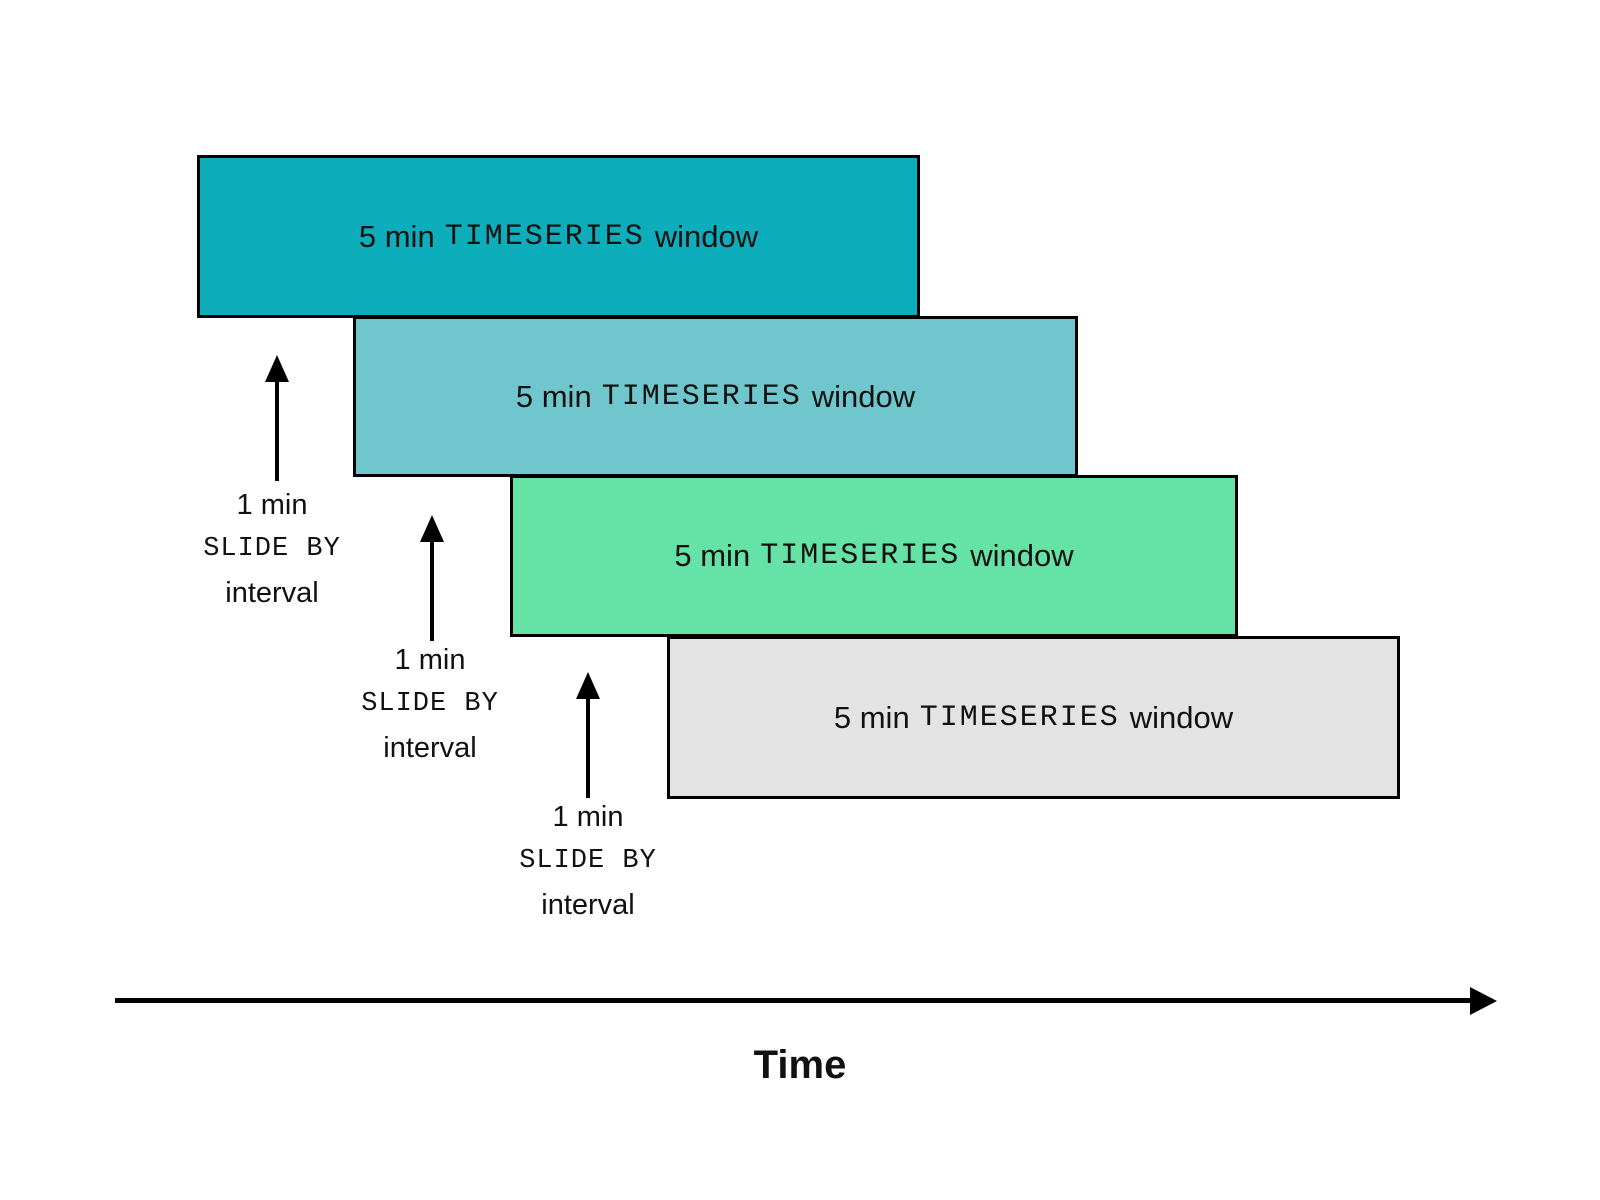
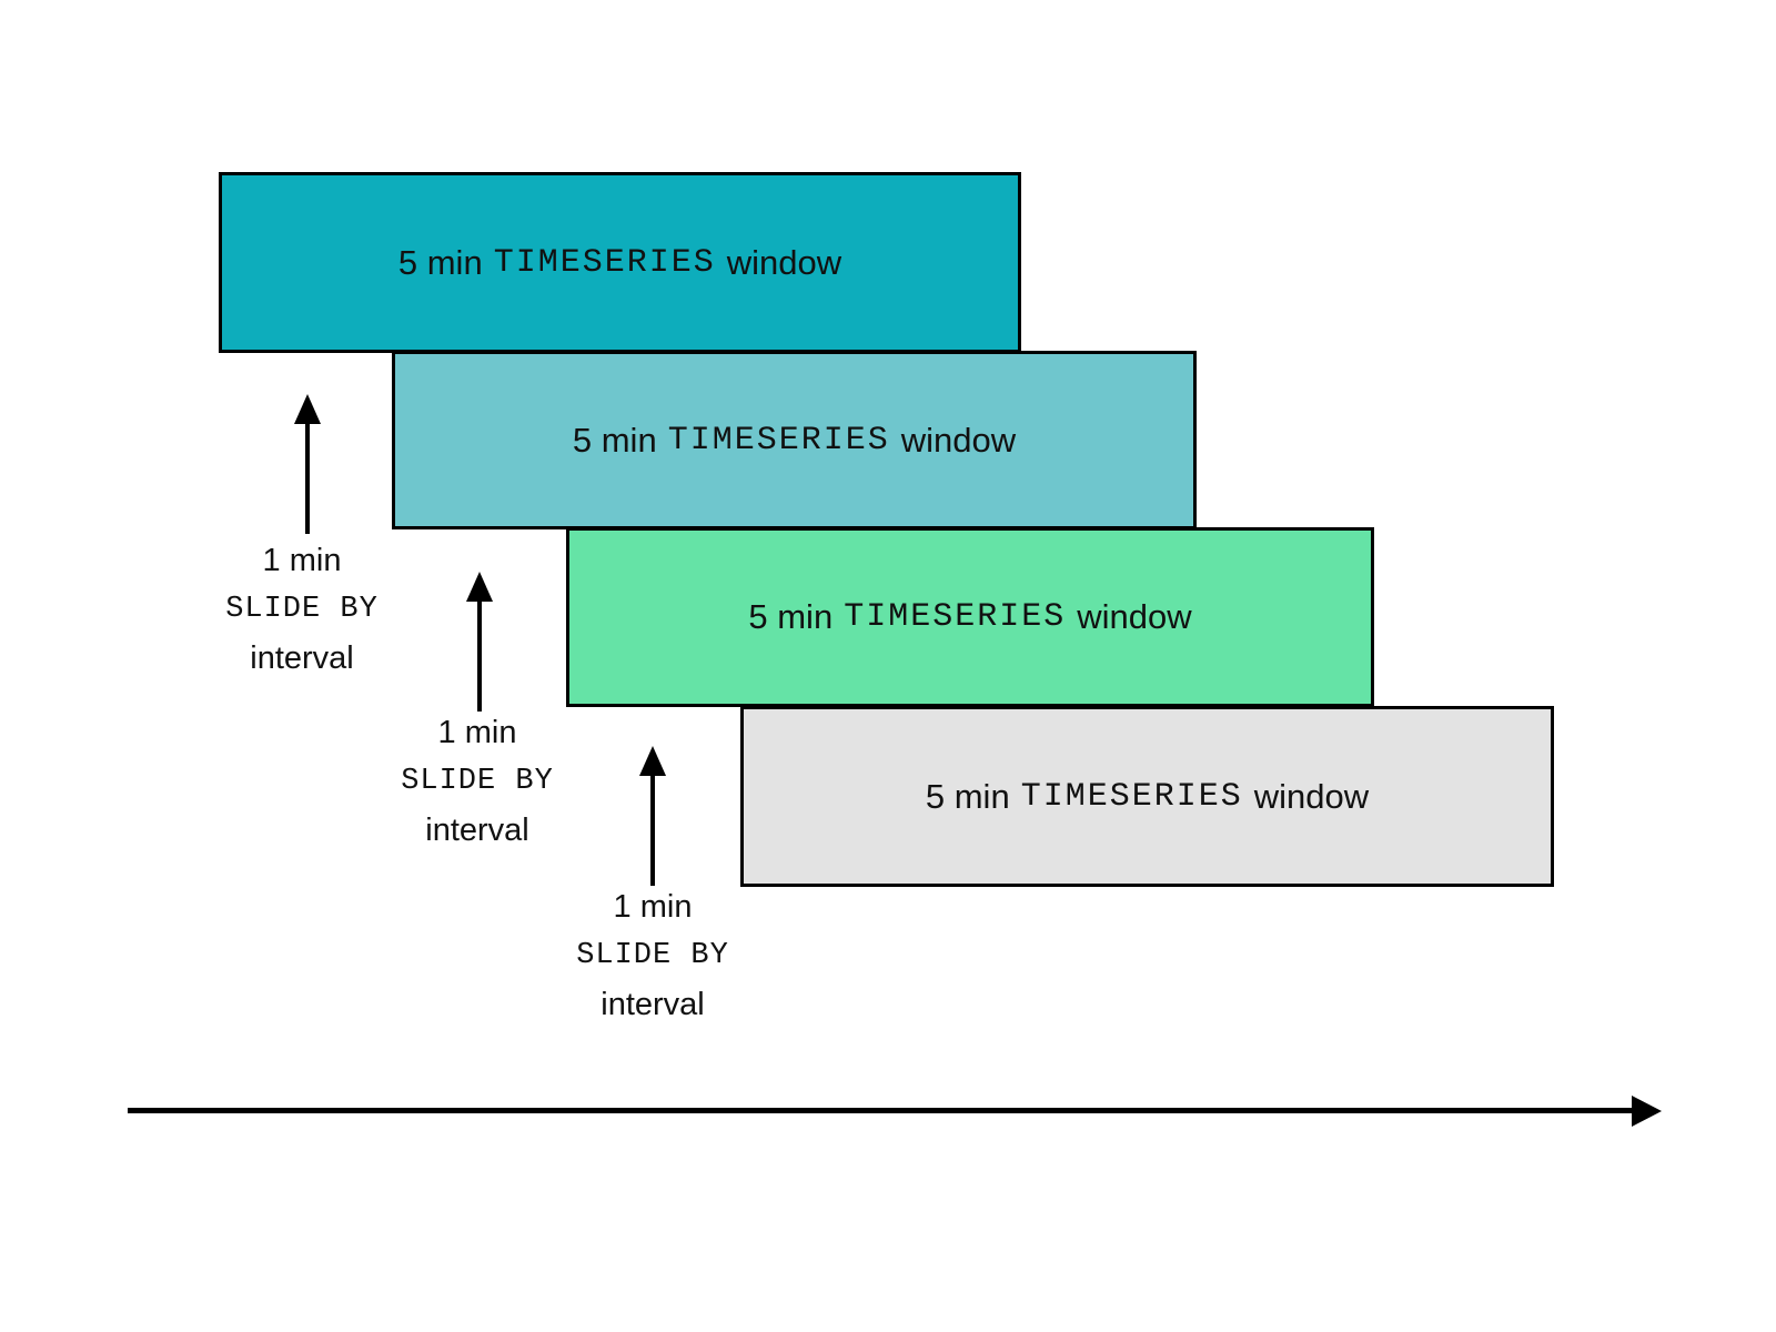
  5 min
  TIMESERIES
  window
  5 min
  TIMESERIES
  window
  5 min
  TIMESERIES
  window
  5 min
  TIMESERIES
  window
  1 min
  SLIDE BY
  interval
  1 min
  SLIDE BY
  interval
  1 min
  SLIDE BY
  interval
- Time
